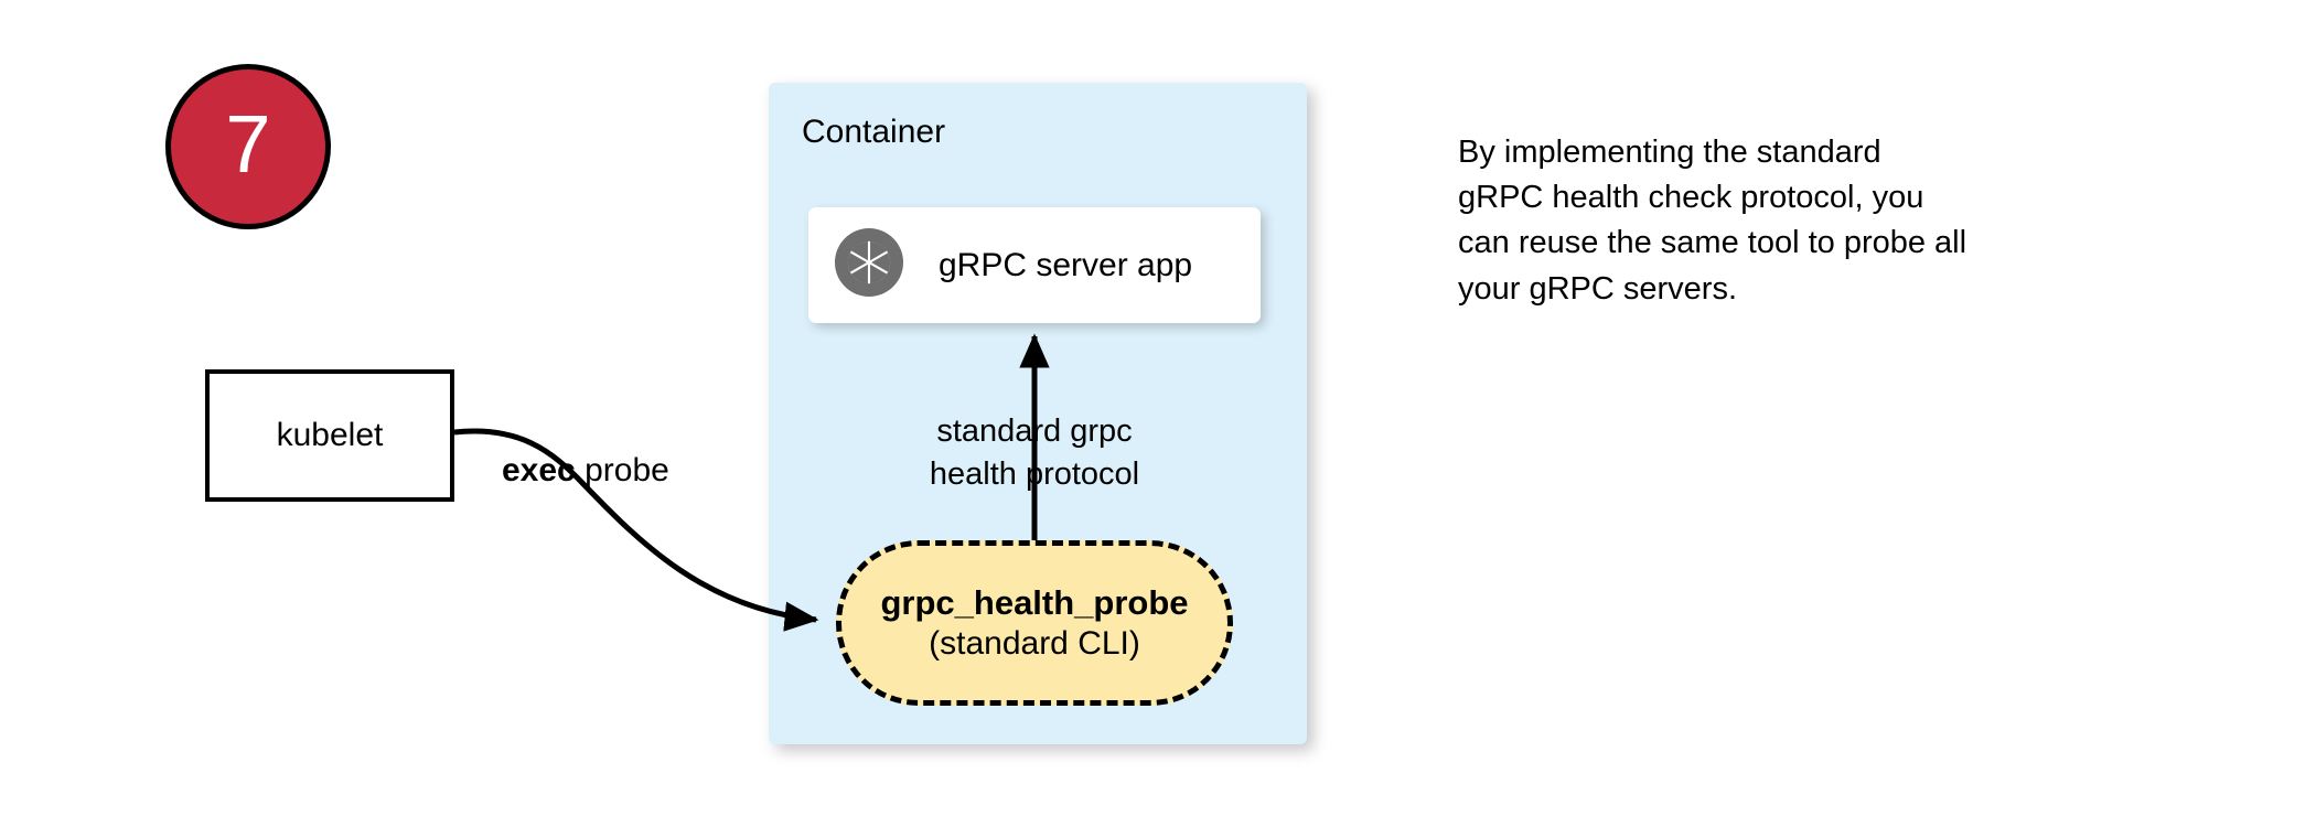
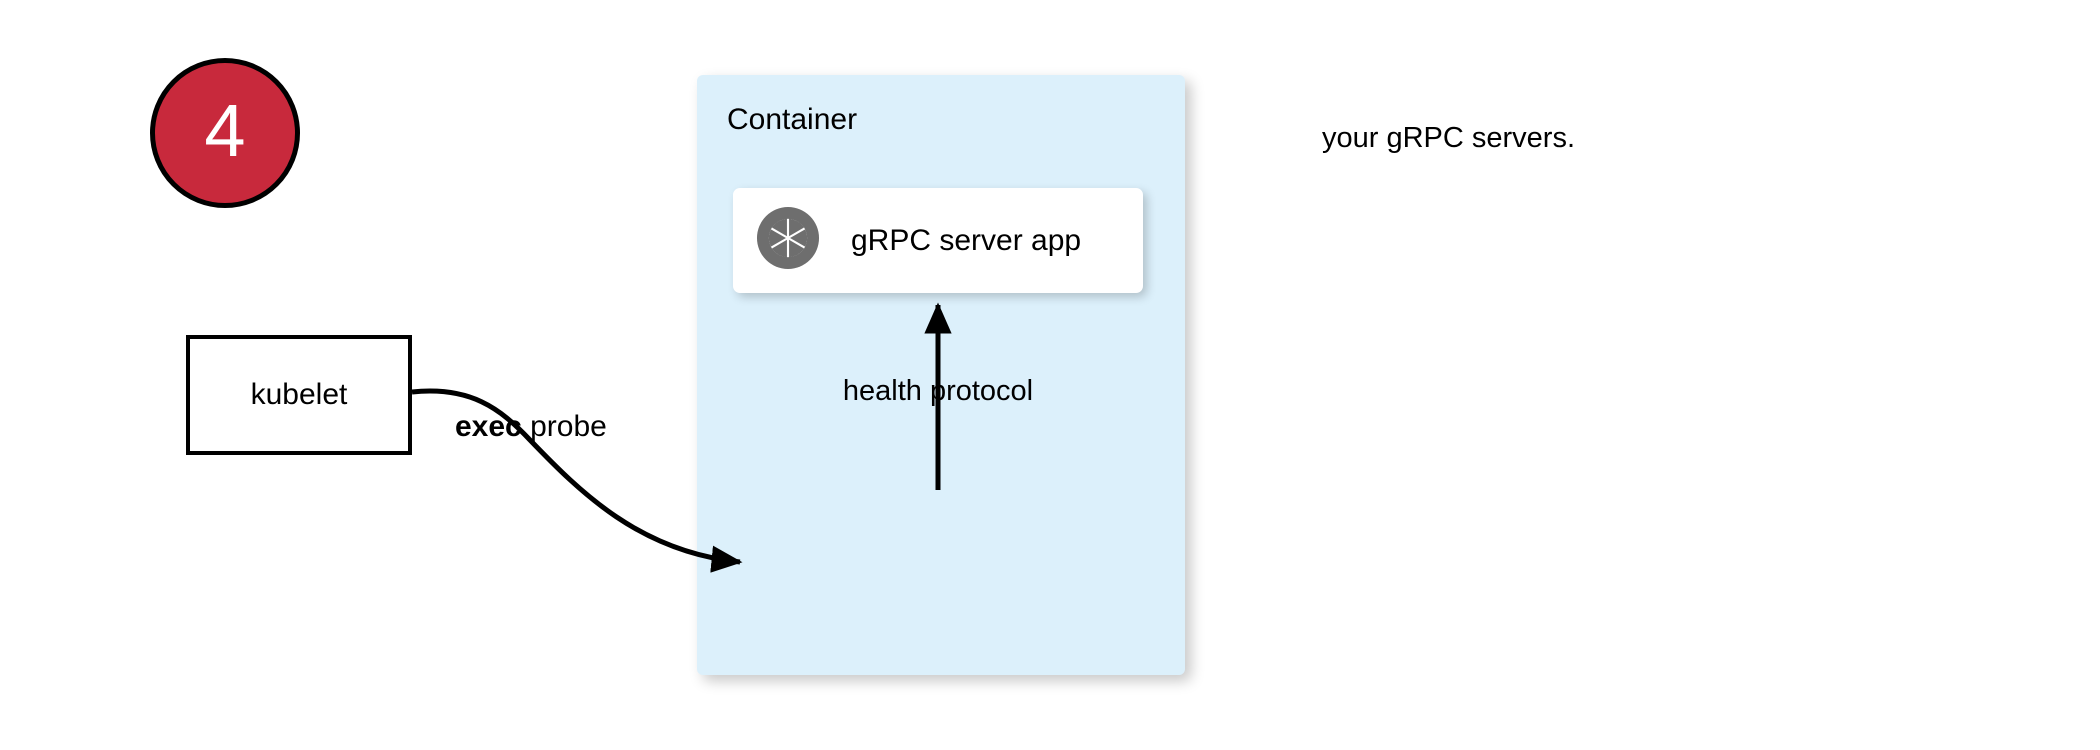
- 7
+ 4
  Container
  gRPC server app
  kubelet
  exe probe
- standard grpc
  healthrotocol
- grpc_health_probe
- (standard CLI)
- By implementing the standard
- gRPC health check protocol, you
- can reuse the same tool to probe all
  your gRPC servers.
